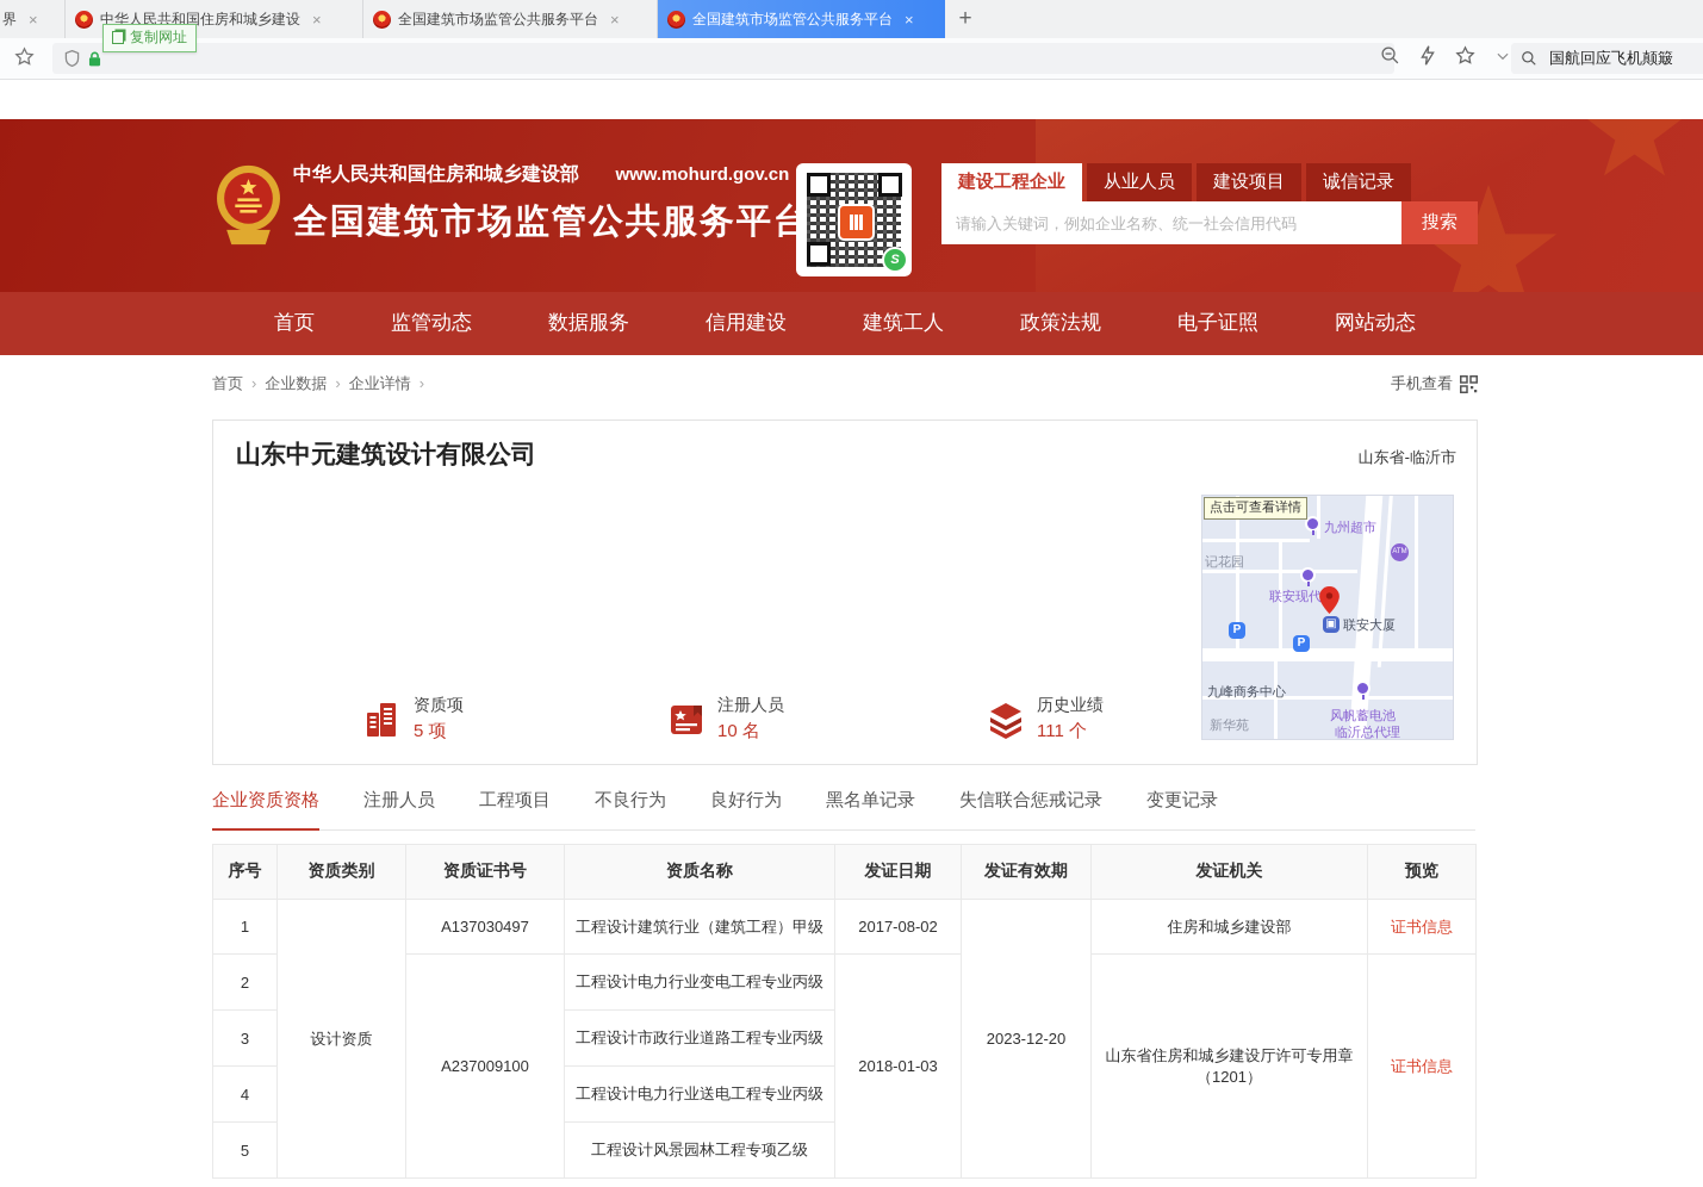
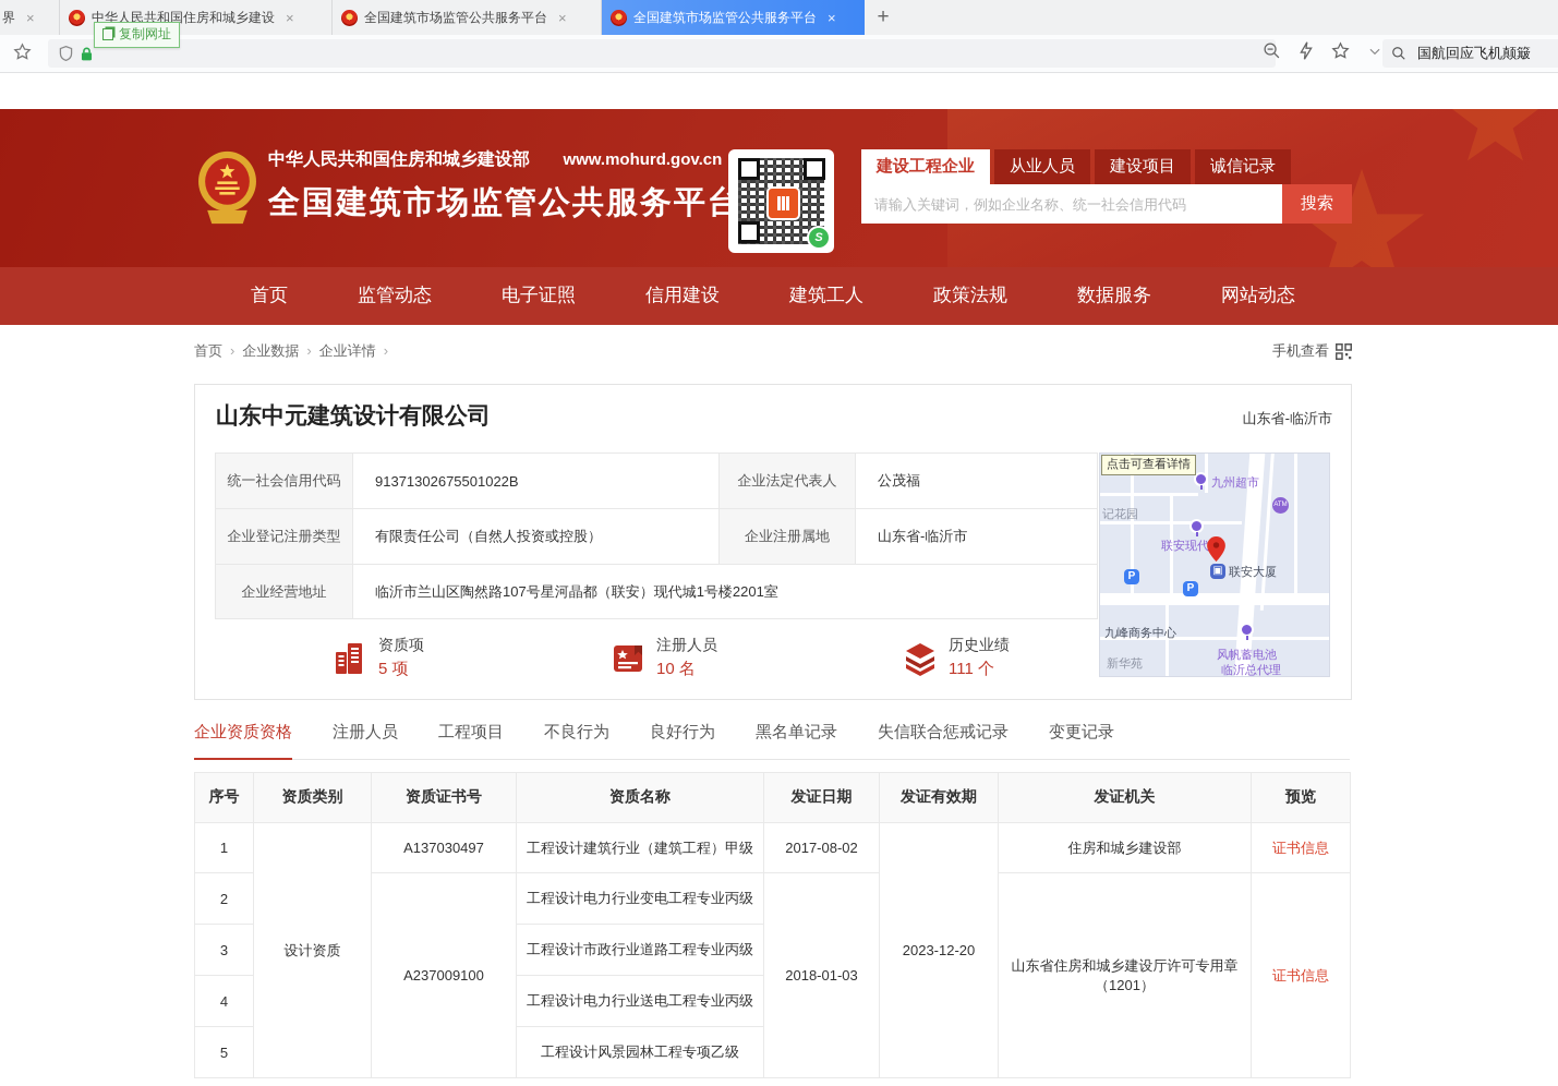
  界
  ×
  中华人民共和国住房和城乡建设
  ×
  全国建筑市场监管公共服务平台
  ×
  全国建筑市场监管公共服务平台
  ×
  +
  复制网址
  国航回应飞机颠簸
  中华人民共和国住房和城乡建设部 www.mohurd.gov.cn
  全国建筑市场监管公共服务平台
  S
  建设工程企业
  从业人员
  建设项目
  诚信记录
  请输入关键词，例如企业名称、统一社会信用代码
  搜索
  首页
  监管动态
- 数据服务
+ 电子证照
  信用建设
  建筑工人
  政策法规
- 电子证照
+ 数据服务
  网站动态
  首页 › 企业数据 › 企业详情 ›
  手机查看
  山东中元建筑设计有限公司
  山东省-临沂市
+ 统一社会信用代码	91371302675501022B	企业法定代表人	公茂福
+ 企业登记注册类型	有限责任公司（自然人投资或控股）	企业注册属地	山东省-临沂市
+ 企业经营地址	临沂市兰山区陶然路107号星河晶都（联安）现代城1号楼2201室
  资质项
  5 项
  注册人员
  10 名
  历史业绩
  111 个
  点击可查看详情
  九州超市
  记花园
  联安现代
  ▣
  联安大厦
  P
  P
  九峰商务中心
  风帆蓄电池
  临沂总代理
  新华苑
  企业资质资格
  注册人员
  工程项目
  不良行为
  良好行为
  黑名单记录
  失信联合惩戒记录
  变更记录
  序号	资质类别	资质证书号	资质名称	发证日期	发证有效期	发证机关	预览
  1	设计资质	A137030497	工程设计建筑行业（建筑工程）甲级	2017-08-02	2023-12-20	住房和城乡建设部	证书信息
  2	A237009100	工程设计电力行业变电工程专业丙级	2018-01-03	山东省住房和城乡建设厅许可专用章 （1201）	证书信息
  3	工程设计市政行业道路工程专业丙级
  4	工程设计电力行业送电工程专业丙级
  5	工程设计风景园林工程专项乙级
